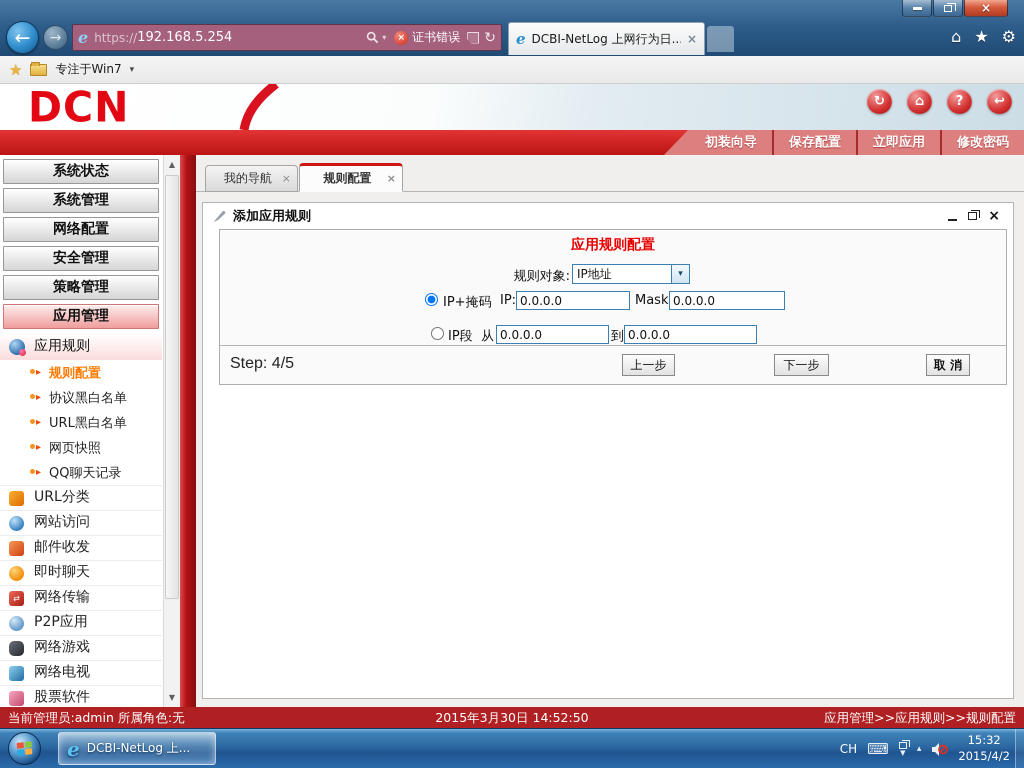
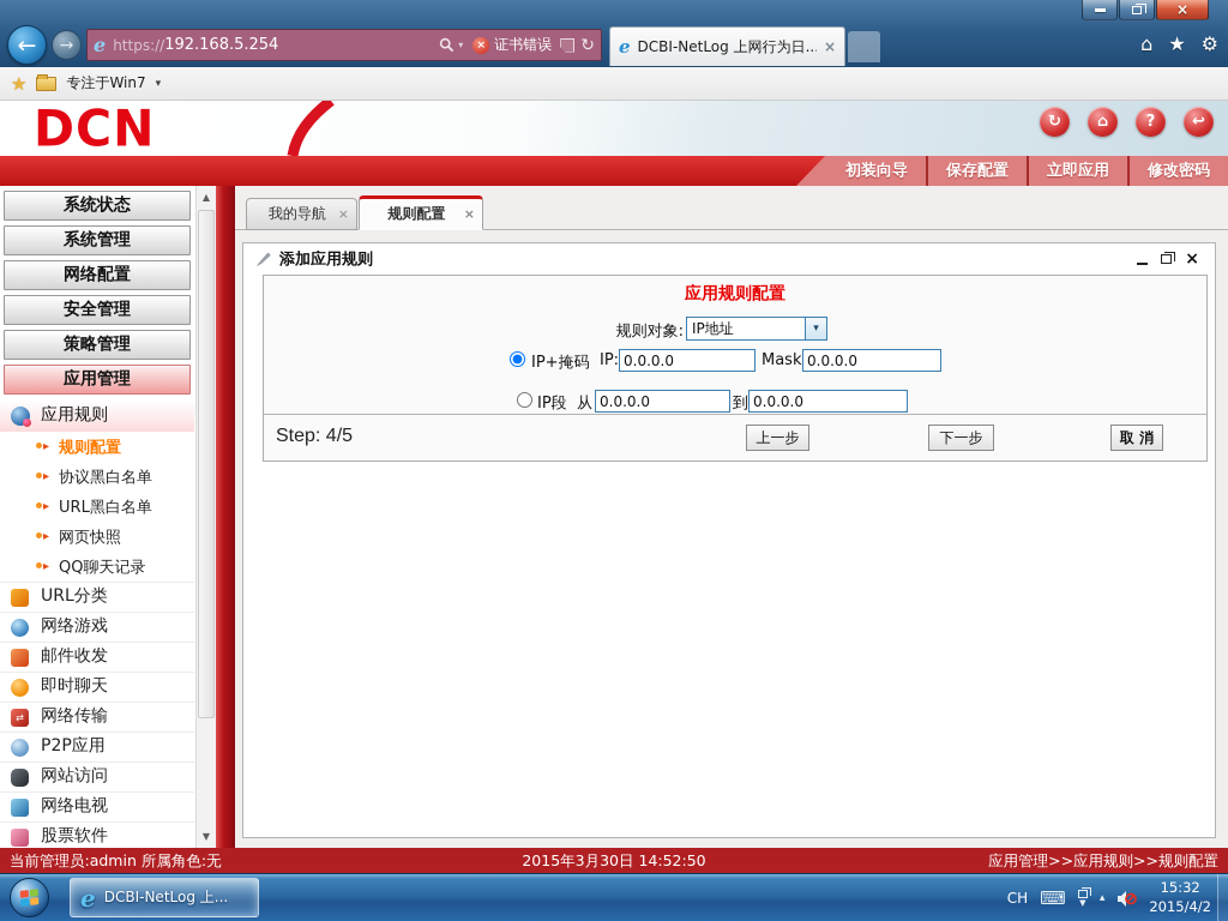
  ×
  ←
  →
  e
  https://
  192.168.5.254
  ▾
  ×
  证书错误
  ↻
  e
  DCBI-NetLog 上网行为日..
  ×
  ⌂
  ★
  ⚙
  ★
  专注于Win7
  ▾
  DCN
  ↻
  ⌂
  ?
  ↩
  初装向导
  保存配置
  立即应用
  修改密码
  系统状态
  系统管理
  网络配置
  安全管理
  策略管理
  应用管理
  应用规则
  ▸
  规则配置
  ▸
  协议黑白名单
  ▸
  URL黑白名单
  ▸
  网页快照
  ▸
  QQ聊天记录
  URL分类
- 网站访问
+ 网络游戏
  邮件收发
  即时聊天
  ⇄
  网络传输
  P2P应用
- 网络游戏
+ 网站访问
  网络电视
  股票软件
  ▲
  ▼
  我的导航
  ×
  规则配置
  ×
  添加应用规则
  ×
  应用规则配置
  规则对象:
  IP地址
  ▾
  IP+掩码
  IP:
  0.0.0.0
  Mask
  0.0.0.0
  IP段
  从
  0.0.0.0
  到
  0.0.0.0
  Step: 4/5
  上一步
  下一步
  取 消
  当前管理员:admin 所属角色:无
  2015年3月30日 14:52:50
  应用管理>>应用规则>>规则配置
  e
  DCBI-NetLog 上...
  CH
  ⌨
  ▼
  ▴
  15:32
  2015/4/2
